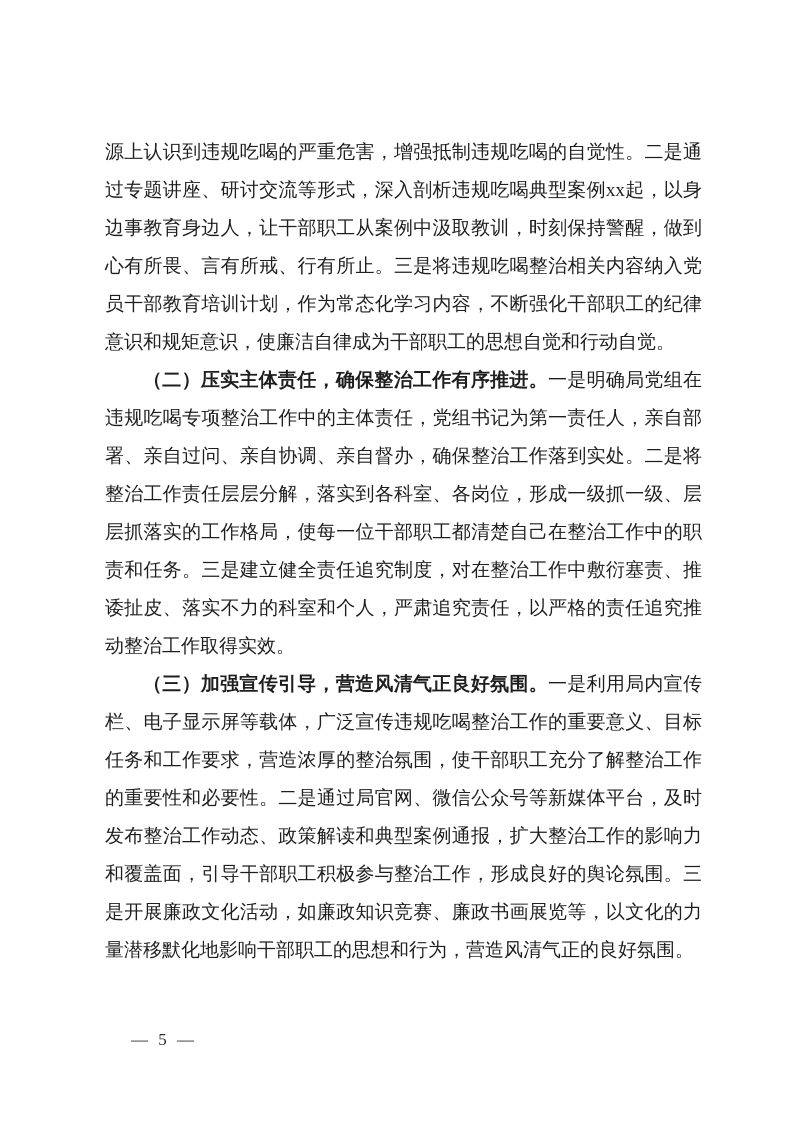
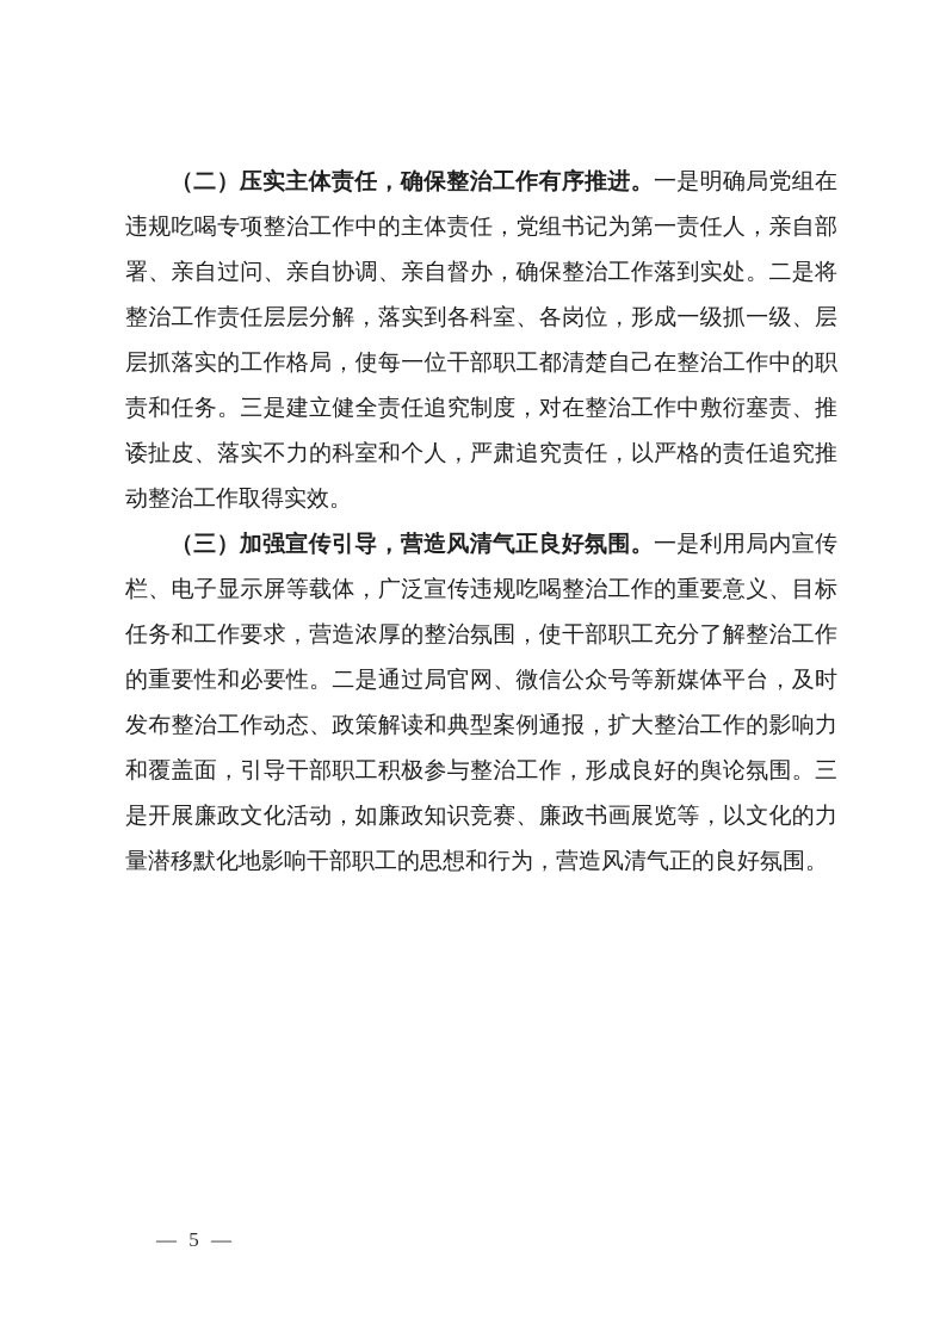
- 源上认识到违规吃喝的严重危害，增强抵制违规吃喝的自觉性。二是通过专题讲座、研讨交流等形式，深入剖析违规吃喝典型案例xx起，以身边事教育身边人，让干部职工从案例中汲取教训，时刻保持警醒，做到心有所畏、言有所戒、行有所止。三是将违规吃喝整治相关内容纳入党员干部教育培训计划，作为常态化学习内容，不断强化干部职工的纪律意识和规矩意识，使廉洁自律成为干部职工的思想自觉和行动自觉。
  （二）压实主体责任，确保整治工作有序推进。一是明确局党组在违规吃喝专项整治工作中的主体责任，党组书记为第一责任人，亲自部署、亲自过问、亲自协调、亲自督办，确保整治工作落到实处。二是将整治工作责任层层分解，落实到各科室、各岗位，形成一级抓一级、层层抓落实的工作格局，使每一位干部职工都清楚自己在整治工作中的职责和任务。三是建立健全责任追究制度，对在整治工作中敷衍塞责、推诿扯皮、落实不力的科室和个人，严肃追究责任，以严格的责任追究推动整治工作取得实效。
  （三）加强宣传引导，营造风清气正良好氛围。一是利用局内宣传栏、电子显示屏等载体，广泛宣传违规吃喝整治工作的重要意义、目标任务和工作要求，营造浓厚的整治氛围，使干部职工充分了解整治工作的重要性和必要性。二是通过局官网、微信公众号等新媒体平台，及时发布整治工作动态、政策解读和典型案例通报，扩大整治工作的影响力和覆盖面，引导干部职工积极参与整治工作，形成良好的舆论氛围。三是开展廉政文化活动，如廉政知识竞赛、廉政书画展览等，以文化的力量潜移默化地影响干部职工的思想和行为，营造风清气正的良好氛围。
  — 5 —
